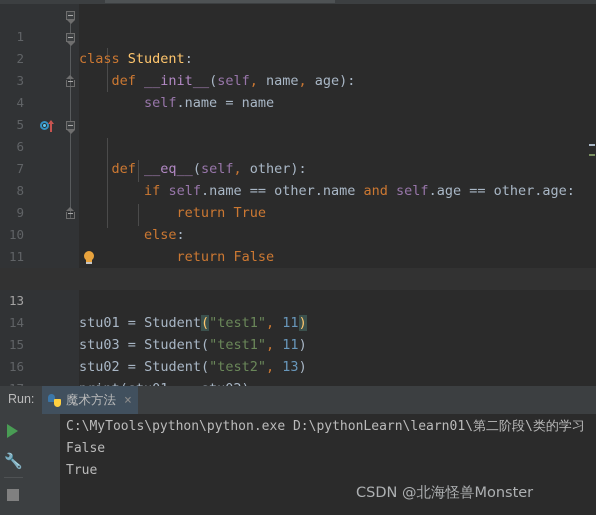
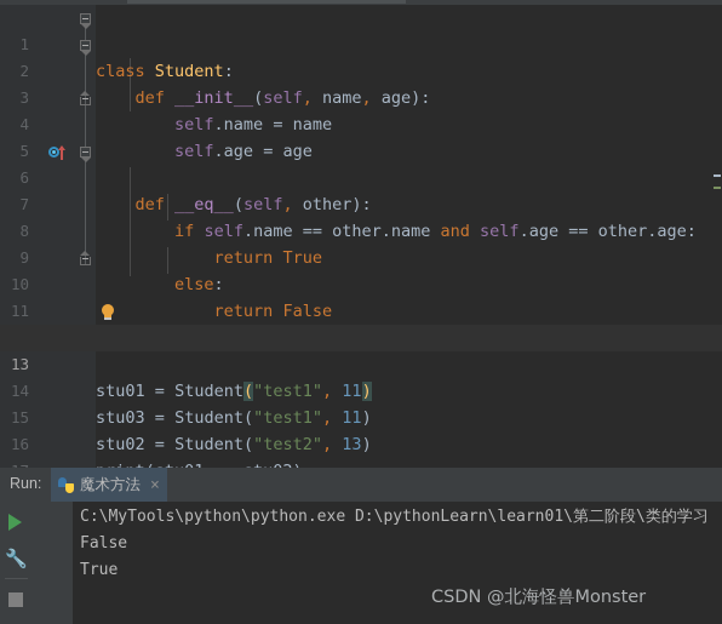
  1
  class Student:
  2
  def __init__(self, name, age):
  3
  self.name = name
  4
+ self.age = age
  5
  6
  def __eq__(self, other):
  7
  if self.name == other.name and self.age == other.age:
  8
  return True
  9
  else:
  10
  return False
  11
  13
  stu01 = Student("test1", 11)
  14
  stu03 = Student("test1", 11)
  15
  stu02 = Student("test2", 13)
  16
  Run:
  魔术方法
  ×
  🔧
  C:\MyTools\python\python.exe D:\pythonLearn\learn01\第二阶段\类的学习
  False
  True
  CSDN @北海怪兽Monster
